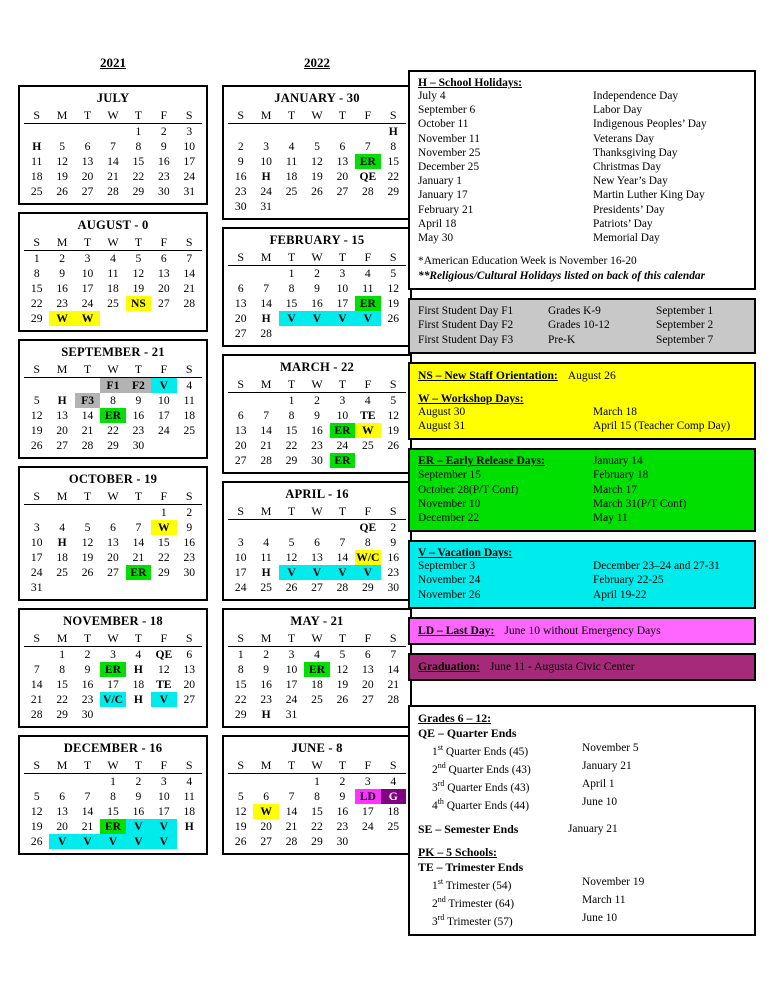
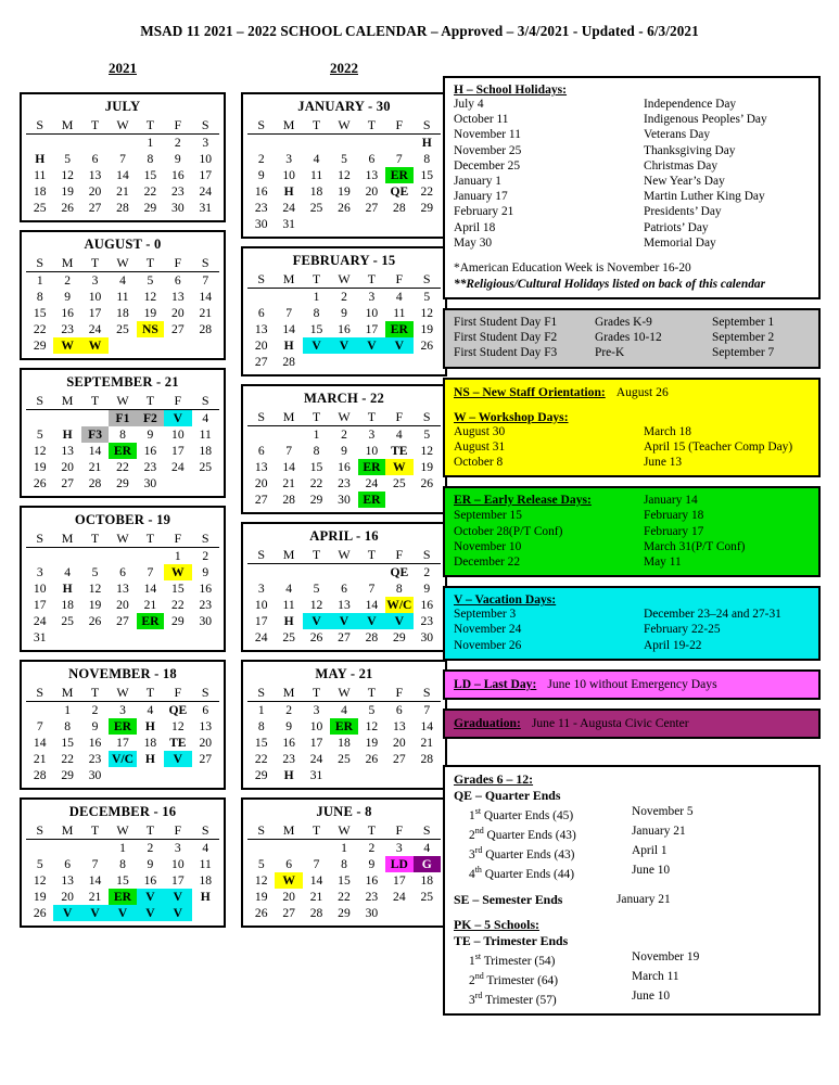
+ MSAD 11 2021 – 2022 SCHOOL CALENDAR – Approved – 3/4/2021 - Updated - 6/3/2021
  2021
  2022
  JULY
  S	M	T	W	T	F	S
  				1	2	3
  H	5	6	7	8	9	10
  11	12	13	14	15	16	17
  18	19	20	21	22	23	24
  25	26	27	28	29	30	31
  AUGUST - 0
  S	M	T	W	T	F	S
  1	2	3	4	5	6	7
  8	9	10	11	12	13	14
  15	16	17	18	19	20	21
  22	23	24	25	NS	27	28
  29	W	W
  SEPTEMBER - 21
  S	M	T	W	T	F	S
  			F1	F2	V	4
  5	H	F3	8	9	10	11
  12	13	14	ER	16	17	18
  19	20	21	22	23	24	25
  26	27	28	29	30
  OCTOBER - 19
  S	M	T	W	T	F	S
  					1	2
  3	4	5	6	7	W	9
  10	H	12	13	14	15	16
  17	18	19	20	21	22	23
  24	25	26	27	ER	29	30
  31
  NOVEMBER - 18
  S	M	T	W	T	F	S
  	1	2	3	4	QE	6
  7	8	9	ER	H	12	13
  14	15	16	17	18	TE	20
  21	22	23	V/C	H	V	27
  28	29	30
  DECEMBER - 16
  S	M	T	W	T	F	S
  			1	2	3	4
  5	6	7	8	9	10	11
  12	13	14	15	16	17	18
  19	20	21	ER	V	V	H
  26	V	V	V	V	V
  JANUARY - 30
  S	M	T	W	T	F	S
  						H
  2	3	4	5	6	7	8
  9	10	11	12	13	ER	15
  16	H	18	19	20	QE	22
  23	24	25	26	27	28	29
  30	31
  FEBRUARY - 15
  S	M	T	W	T	F	S
  		1	2	3	4	5
  6	7	8	9	10	11	12
  13	14	15	16	17	ER	19
  20	H	V	V	V	V	26
  27	28
  MARCH - 22
  S	M	T	W	T	F	S
  		1	2	3	4	5
  6	7	8	9	10	TE	12
  13	14	15	16	ER	W	19
  20	21	22	23	24	25	26
  27	28	29	30	ER
  APRIL - 16
  S	M	T	W	T	F	S
  					QE	2
  3	4	5	6	7	8	9
  10	11	12	13	14	W/C	16
  17	H	V	V	V	V	23
  24	25	26	27	28	29	30
  MAY - 21
  S	M	T	W	T	F	S
  1	2	3	4	5	6	7
  8	9	10	ER	12	13	14
  15	16	17	18	19	20	21
  22	23	24	25	26	27	28
  29	H	31
  JUNE - 8
  S	M	T	W	T	F	S
  			1	2	3	4
  5	6	7	8	9	LD	G
  12	W	14	15	16	17	18
  19	20	21	22	23	24	25
  26	27	28	29	30
  H – School Holidays:
  July 4
  Independence Day
- September 6
- Labor Day
  October 11
  Indigenous Peoples’ Day
  November 11
  Veterans Day
  November 25
  Thanksgiving Day
  December 25
  Christmas Day
  January 1
  New Year’s Day
  January 17
  Martin Luther King Day
  February 21
  Presidents’ Day
  April 18
  Patriots’ Day
  May 30
  Memorial Day
  *American Education Week is November 16-20
  **Religious/Cultural Holidays listed on back of this calendar
  First Student Day F1
  Grades K-9
  September 1
  First Student Day F2
  Grades 10-12
  September 2
  First Student Day F3
  Pre-K
  September 7
  NS – New Staff Orientation:
  August 26
  W – Workshop Days:
  August 30
  March 18
  August 31
  April 15 (Teacher Comp Day)
+ October 8
+ June 13
  ER – Early Release Days:
  January 14
  September 15
  February 18
  October 28(P/T Conf)
- March 17
+ February 17
  November 10
  March 31(P/T Conf)
  December 22
  May 11
  V – Vacation Days:
  September 3
  December 23–24 and 27-31
  November 24
  February 22-25
  November 26
  April 19-22
  LD – Last Day:
  June 10 without Emergency Days
  Graduation:
  June 11 - Augusta Civic Center
  Grades 6 – 12:
  QE – Quarter Ends
  1st Quarter Ends (45)
  November 5
  2nd Quarter Ends (43)
  January 21
  3rd Quarter Ends (43)
  April 1
  4th Quarter Ends (44)
  June 10
  SE – Semester Ends
  January 21
  PK – 5 Schools:
  TE – Trimester Ends
  1st Trimester (54)
  November 19
  2nd Trimester (64)
  March 11
  3rd Trimester (57)
  June 10
